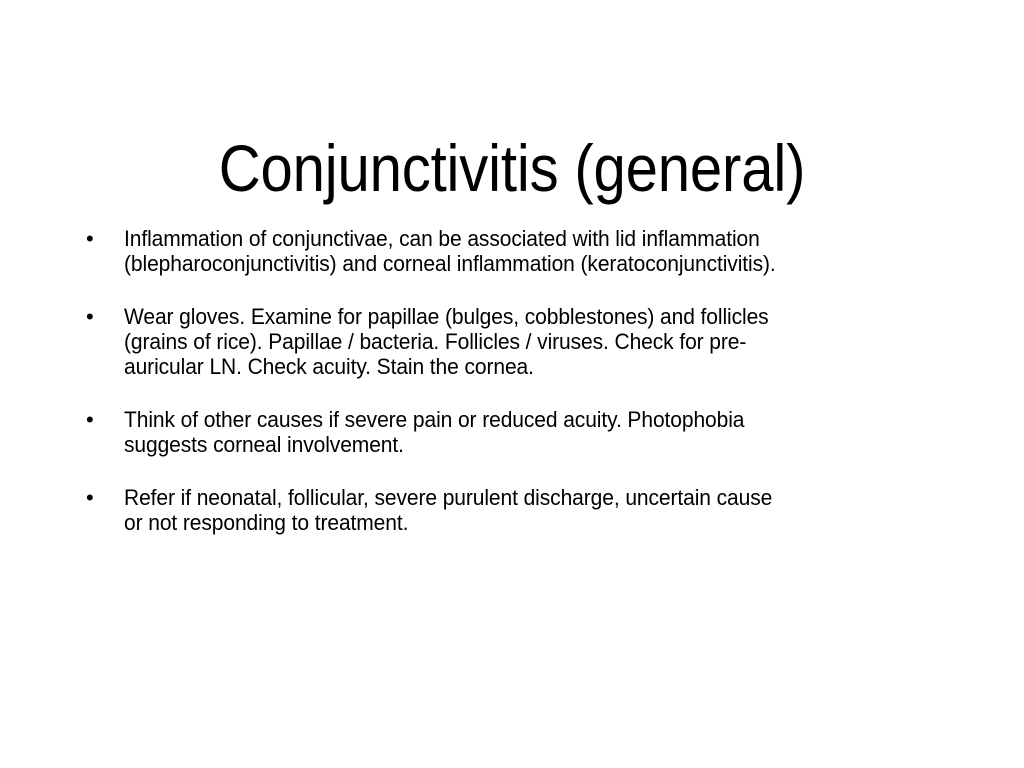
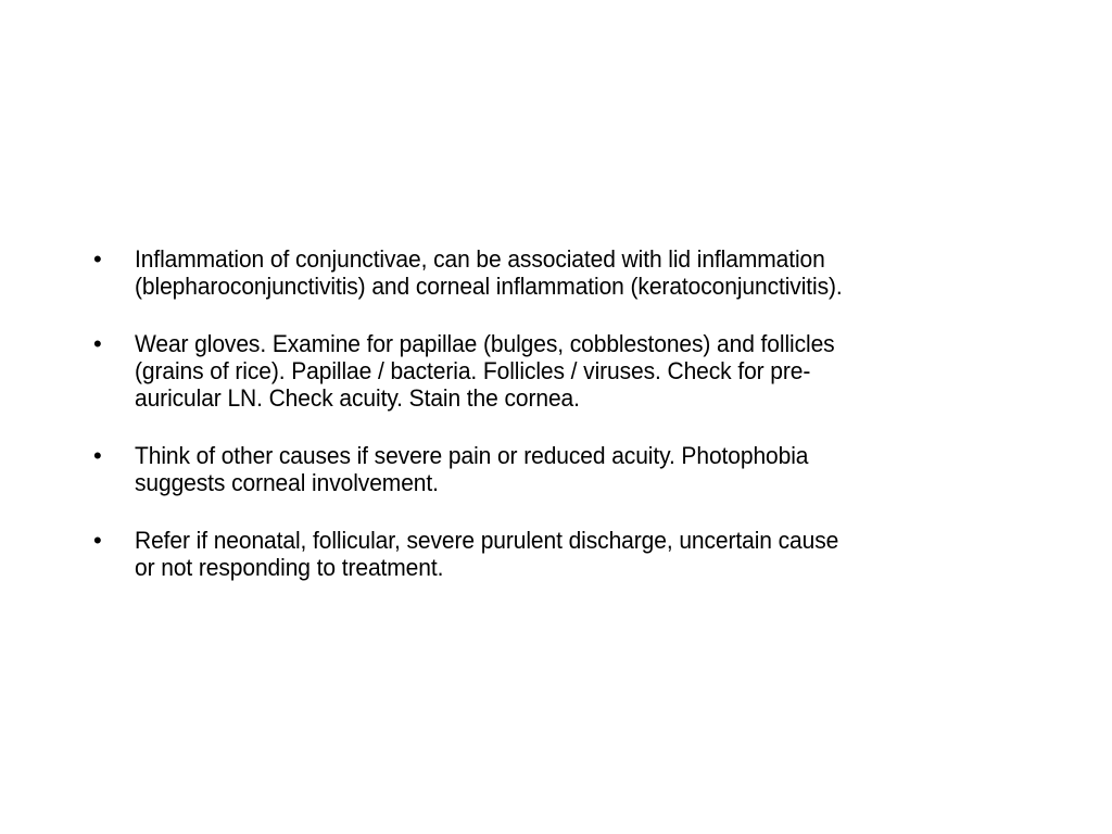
- Conjunctivitis (general)
  •
  Inflammation of conjunctivae, can be associated with lid inflammation
  (blepharoconjunctivitis) and corneal inflammation (keratoconjunctivitis).
  •
  Wear gloves. Examine for papillae (bulges, cobblestones) and follicles
  (grains of rice). Papillae / bacteria. Follicles / viruses. Check for pre-
  auricular LN. Check acuity. Stain the cornea.
  •
  Think of other causes if severe pain or reduced acuity. Photophobia
  suggests corneal involvement.
  •
  Refer if neonatal, follicular, severe purulent discharge, uncertain cause
  or not responding to treatment.
